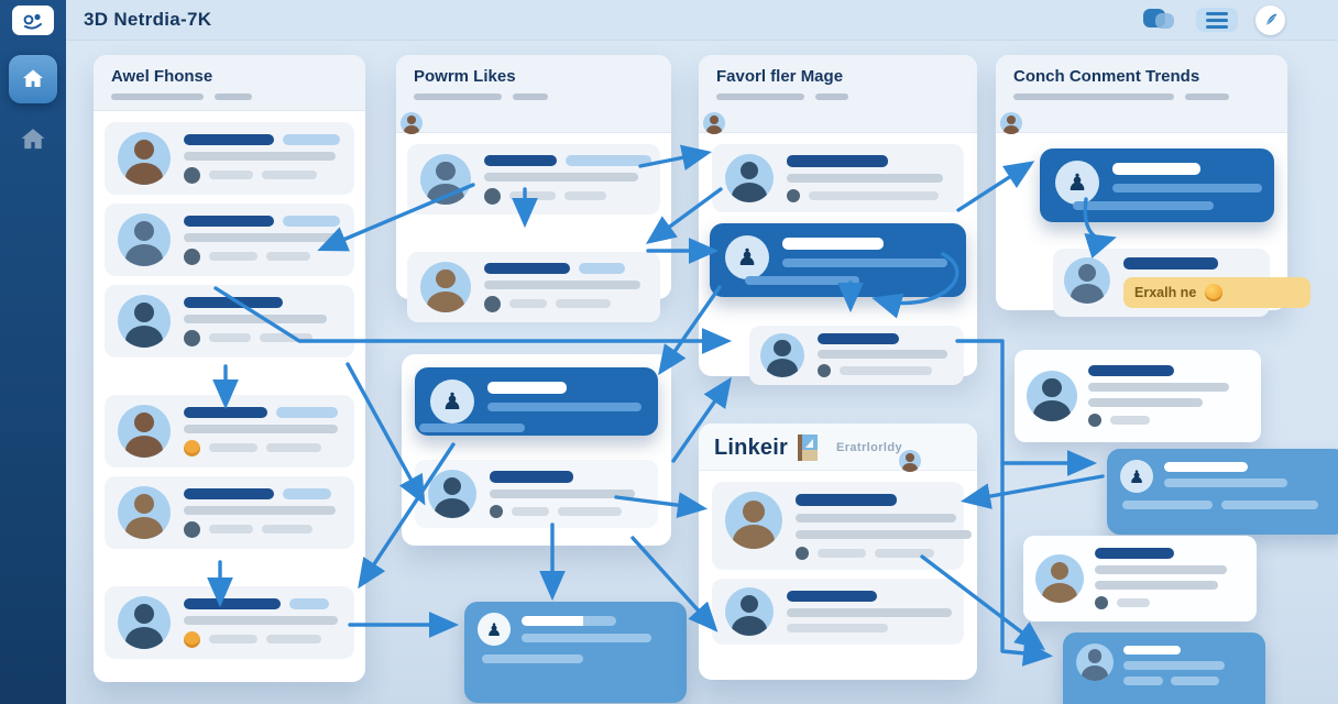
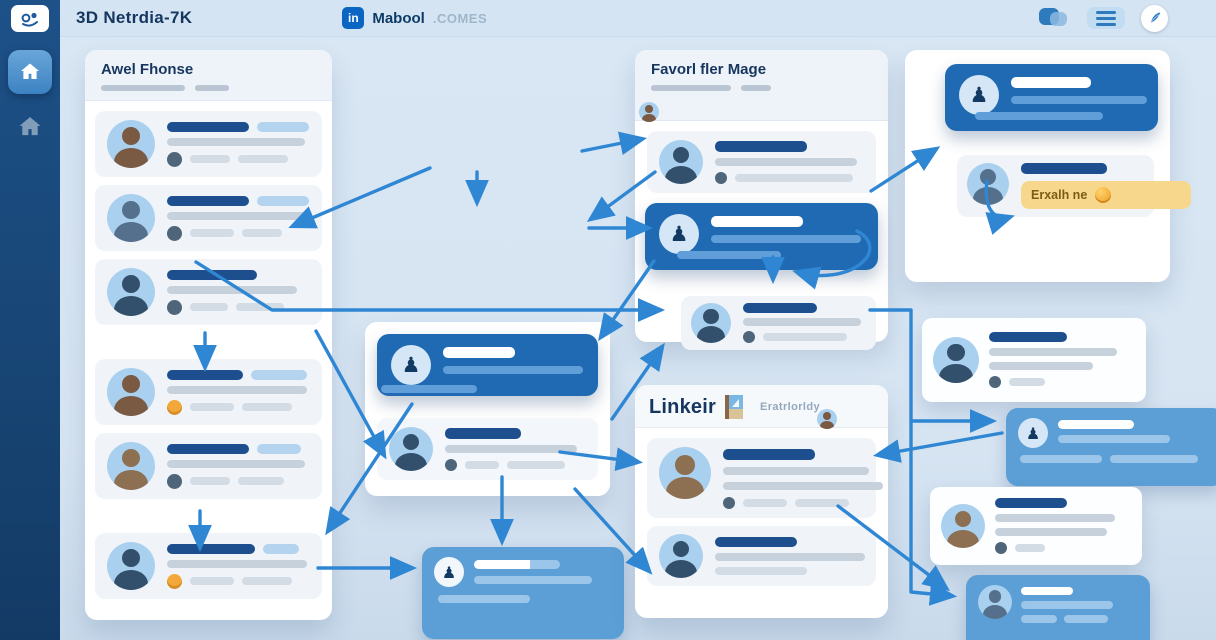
  3D Netrdia-7K
+ in
+ Mabool
+ .COMES
  Awel Fhonse
- Powrm Likes
  ♟
  ♟
  Favorl fler Mage
  ♟
  Linkeir
  Eratrlorldy
- Conch Conment Trends
  ♟
  Erxalh ne
  ♟
